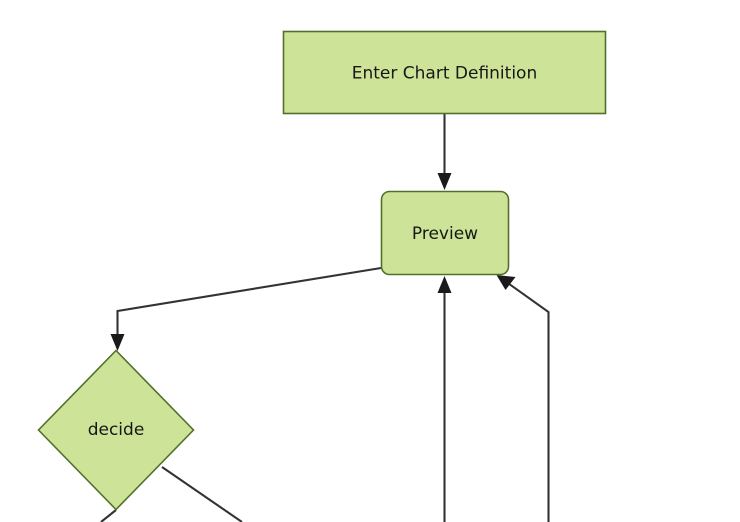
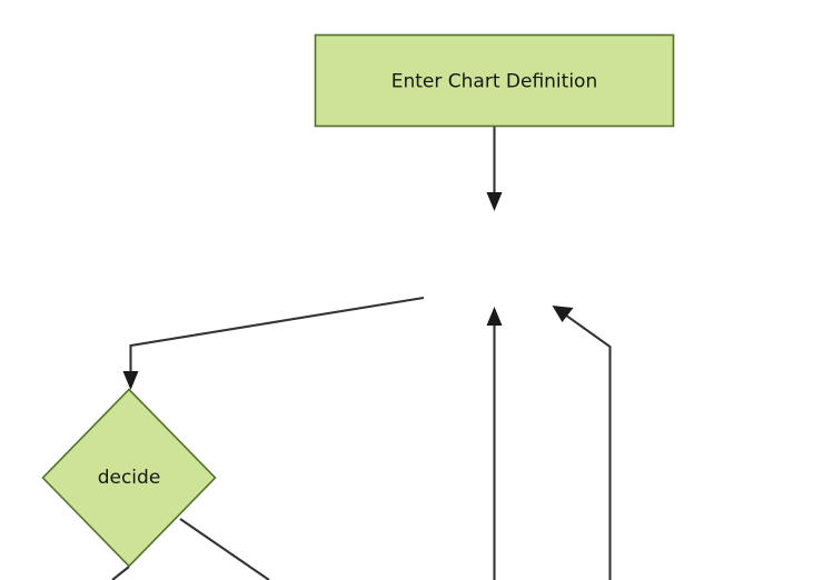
  Enter Chart Definition
- Preview
  decide
